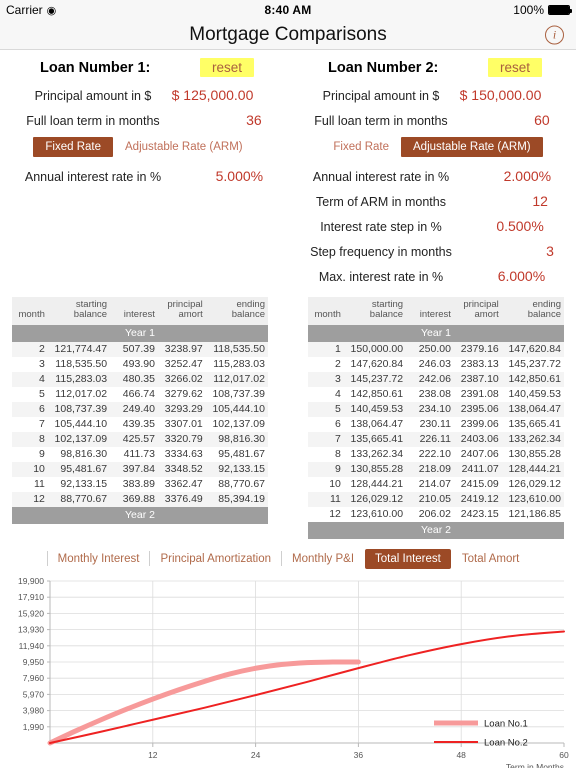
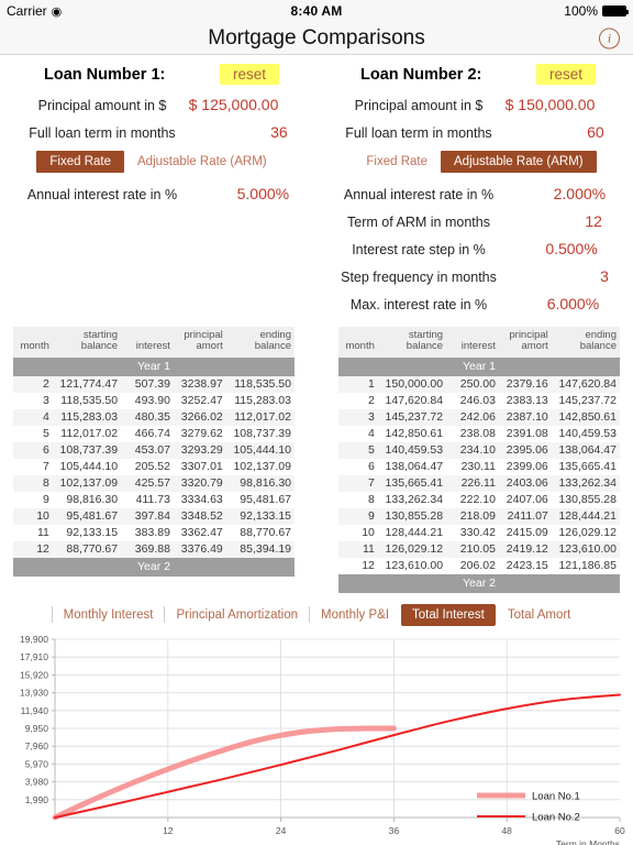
  Carrier
  ◉
  8:40 AM
  100%
  Mortgage Comparisons
  i
  Loan Number 1:
  reset
  Principal amount in $
  $ 125,000.00
  Full loan term in months
  36
  Fixed Rate
  Adjustable Rate (ARM)
  Annual interest rate in %
  5.000%
  Loan Number 2:
  reset
  Principal amount in $
  $ 150,000.00
  Full loan term in months
  60
  Fixed Rate
  Adjustable Rate (ARM)
  Annual interest rate in %
  2.000%
  Term of ARM in months
  12
  Interest rate step in %
  0.500%
  Step frequency in months
  3
  Max. interest rate in %
  6.000%
  month	starting balance	interest	principal amort	ending balance
  Year 1
  2	121,774.47	507.39	3238.97	118,535.50
  3	118,535.50	493.90	3252.47	115,283.03
  4	115,283.03	480.35	3266.02	112,017.02
  5	112,017.02	466.74	3279.62	108,737.39
- 6	108,737.39	249.40	3293.29	105,444.10
+ 6	108,737.39	453.07	3293.29	105,444.10
- 7	105,444.10	439.35	3307.01	102,137.09
+ 7	105,444.10	205.52	3307.01	102,137.09
  8	102,137.09	425.57	3320.79	98,816.30
  9	98,816.30	411.73	3334.63	95,481.67
  10	95,481.67	397.84	3348.52	92,133.15
  11	92,133.15	383.89	3362.47	88,770.67
  12	88,770.67	369.88	3376.49	85,394.19
  Year 2
  month	starting balance	interest	principal amort	ending balance
  Year 1
  1	150,000.00	250.00	2379.16	147,620.84
  2	147,620.84	246.03	2383.13	145,237.72
  3	145,237.72	242.06	2387.10	142,850.61
  4	142,850.61	238.08	2391.08	140,459.53
  5	140,459.53	234.10	2395.06	138,064.47
  6	138,064.47	230.11	2399.06	135,665.41
  7	135,665.41	226.11	2403.06	133,262.34
  8	133,262.34	222.10	2407.06	130,855.28
  9	130,855.28	218.09	2411.07	128,444.21
- 10	128,444.21	214.07	2415.09	126,029.12
+ 10	128,444.21	330.42	2415.09	126,029.12
  11	126,029.12	210.05	2419.12	123,610.00
  12	123,610.00	206.02	2423.15	121,186.85
  Year 2
  Monthly Interest
  Principal Amortization
  Monthly P&I
  Total Interest
  Total Amort
  1,990
  3,980
  5,970
  7,960
  9,950
  11,940
  13,930
  15,920
  17,910
  19,900
  12
  24
  36
  48
  60
  Term in Months
  Loan No.1
  Loan No.2
